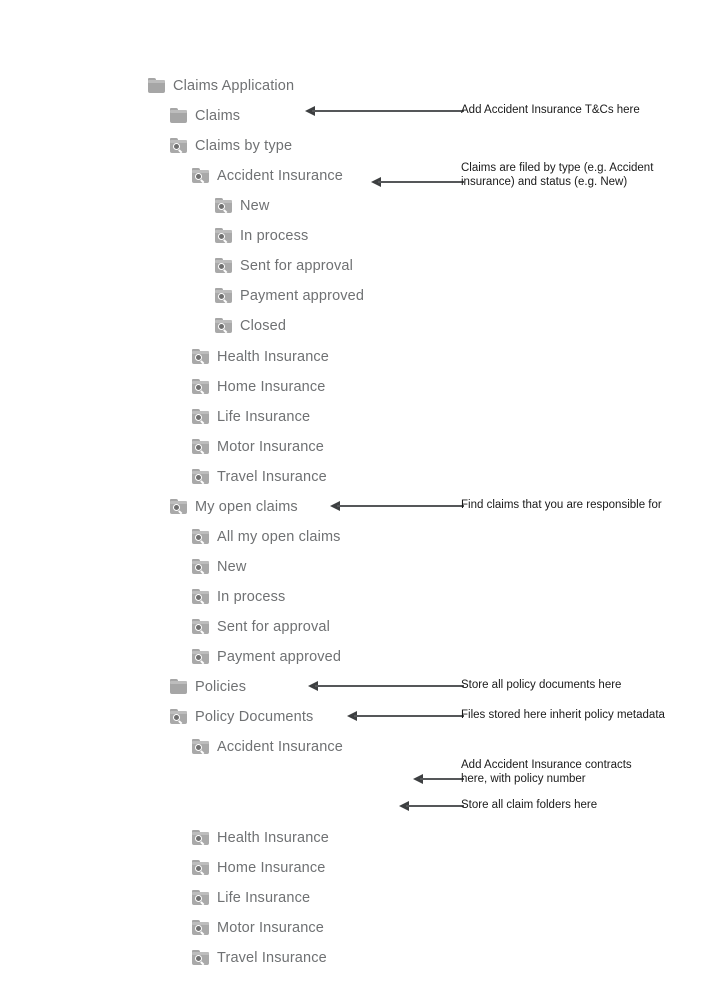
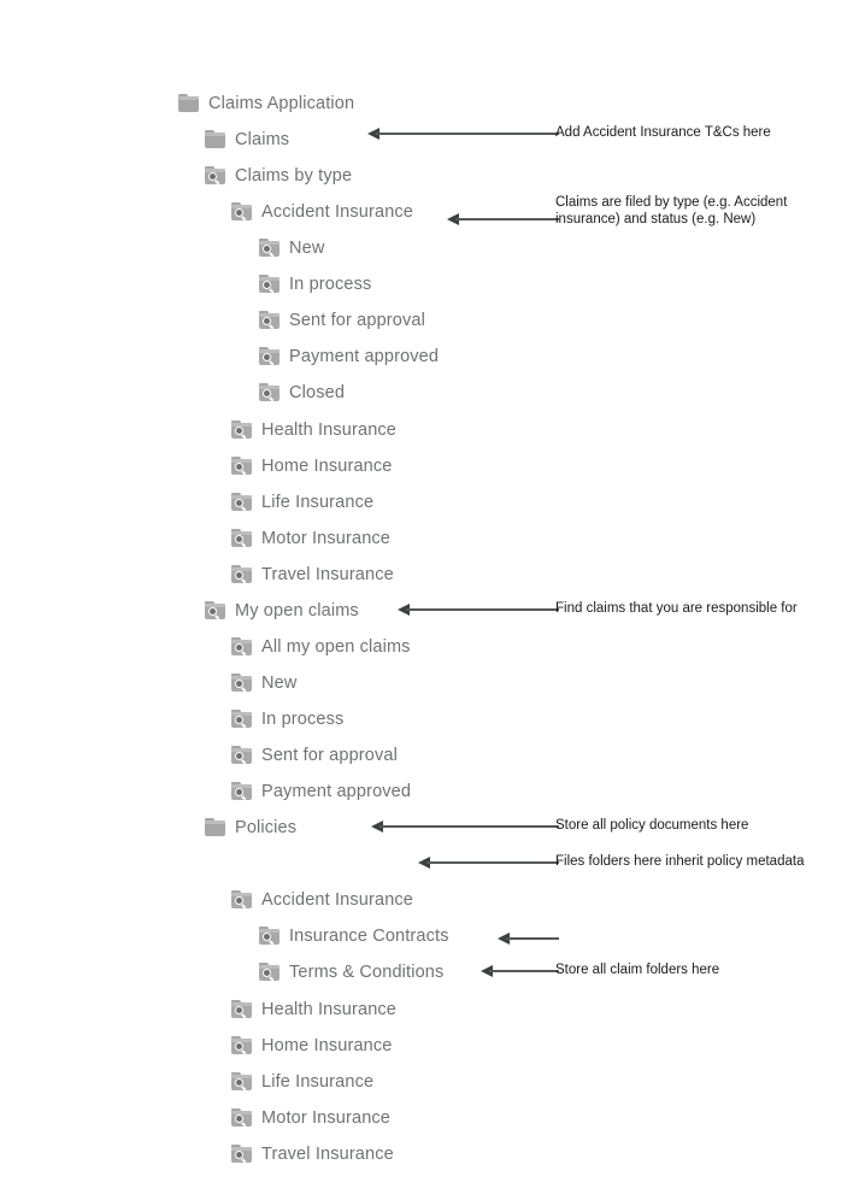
  Claims Application
  Claims
  Claims by type
  Accident Insurance
  New
  In process
  Sent for approval
  Payment approved
  Closed
  Health Insurance
  Home Insurance
  Life Insurance
  Motor Insurance
  Travel Insurance
  My open claims
  All my open claims
  New
  In process
  Sent for approval
  Payment approved
  Policies
- Policy Documents
  Accident Insurance
+ Insurance Contracts
+ Terms & Conditions
  Health Insurance
  Home Insurance
  Life Insurance
  Motor Insurance
  Travel Insurance
  Add Accident Insurance T&Cs here
  Claims are filed by type (e.g. Accident
  insurance) and status (e.g. New)
  Find claims that you are responsible for
  Store all policy documents here
- Files stored here inherit policy metadata
+ Files folders here inherit policy metadata
- Add Accident Insurance contracts
- here, with policy number
  Store all claim folders here
